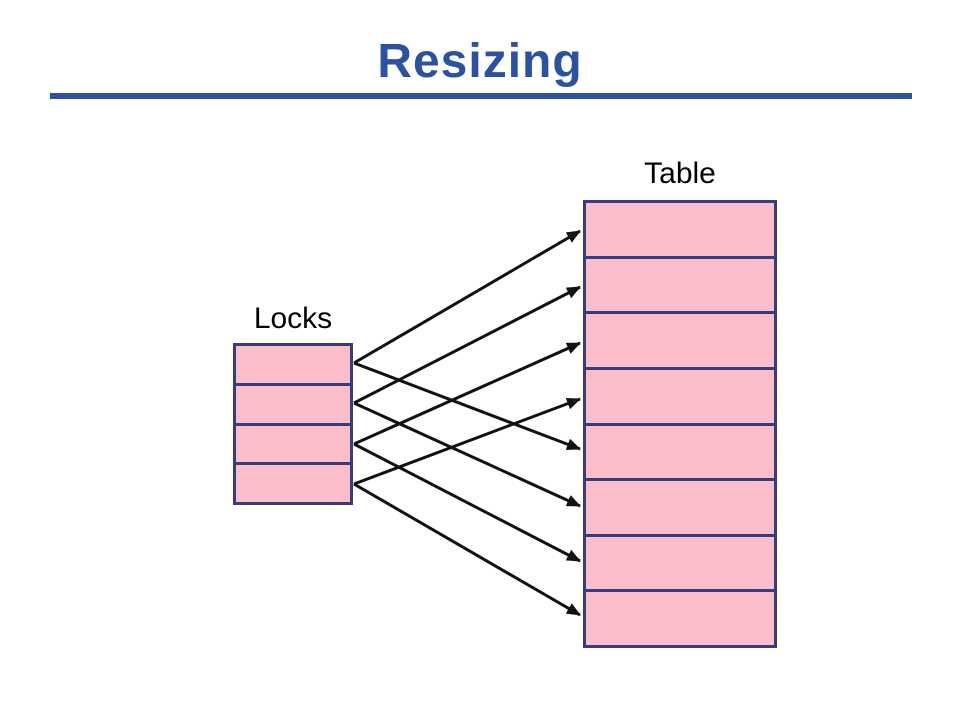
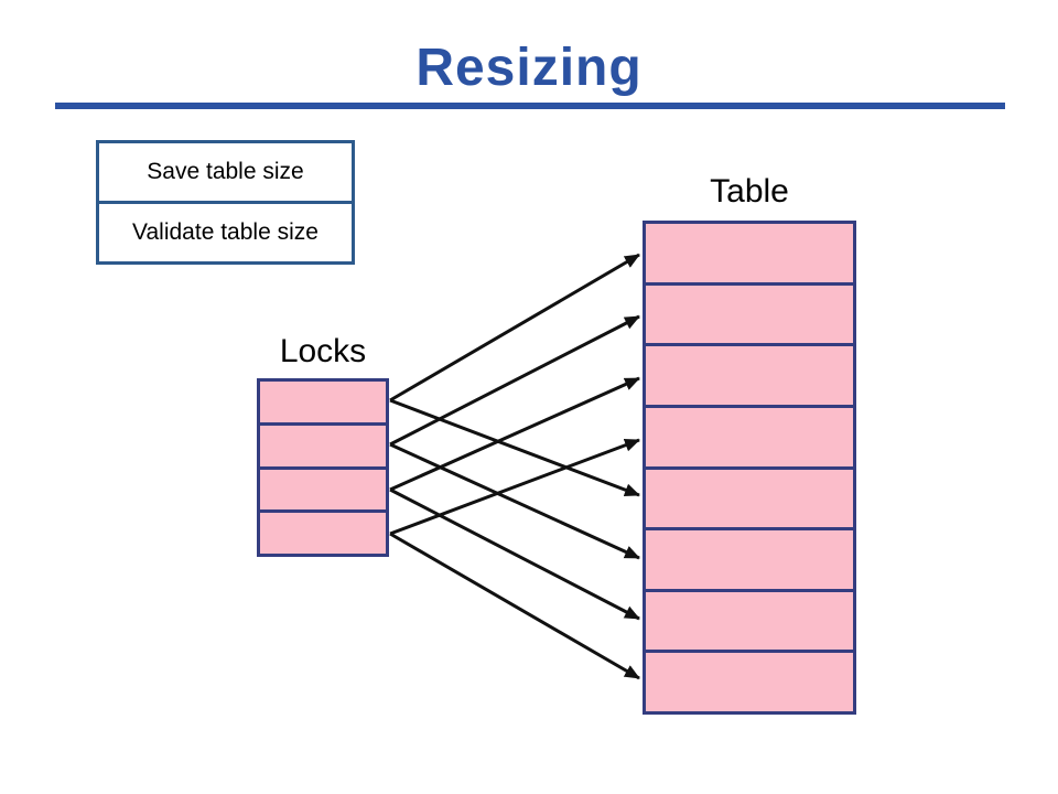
  Resizing
+ Save table size
+ Validate table size
  Table
  Locks
